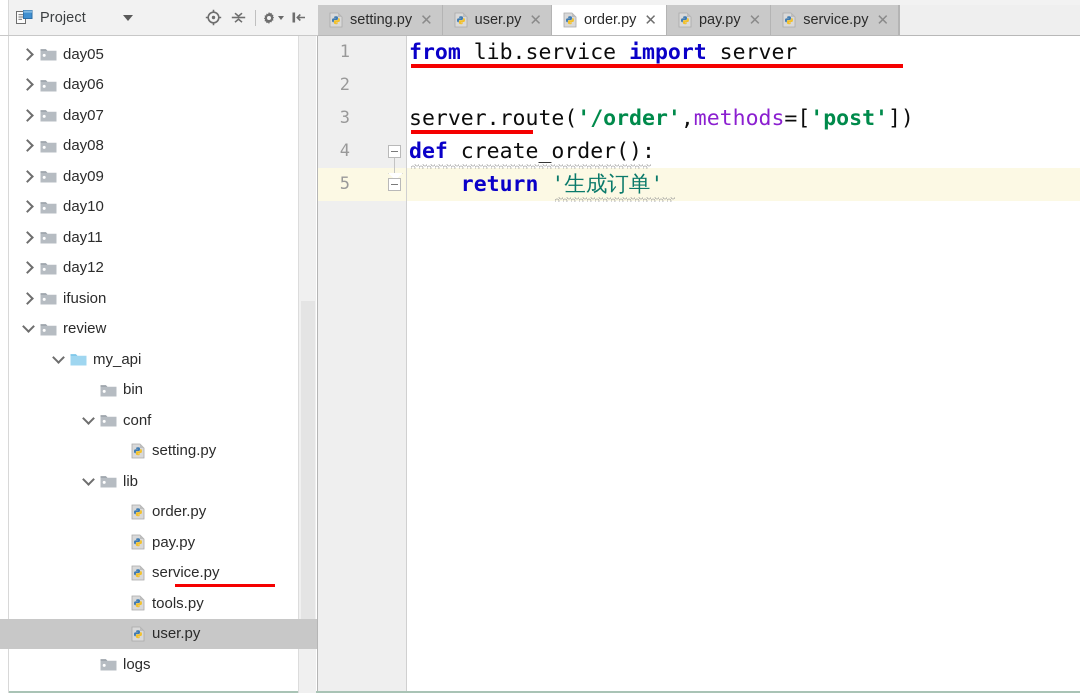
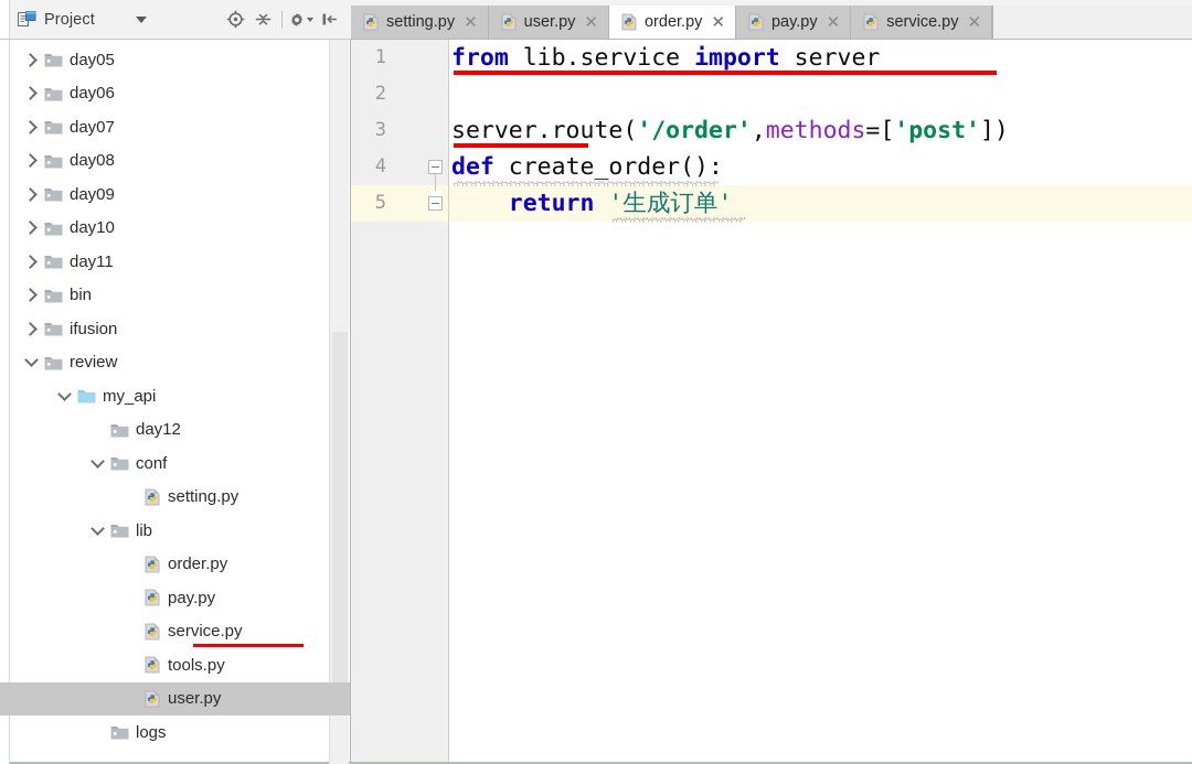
  Project
  setting.py
  ✕
  user.py
  ✕
  order.py
  ✕
  pay.py
  ✕
  service.py
  ✕
  day05
  day06
  day07
  day08
  day09
  day10
  day11
- day12
+ bin
  ifusion
  review
  my_api
- bin
+ day12
  conf
  setting.py
  lib
  order.py
  pay.py
  service.py
  tools.py
  user.py
  logs
  1
  2
  3
  4
  5
  from lib.service import server
  server.route('/order',methods=['post'])
  def create_order():
  return '生成订单'
